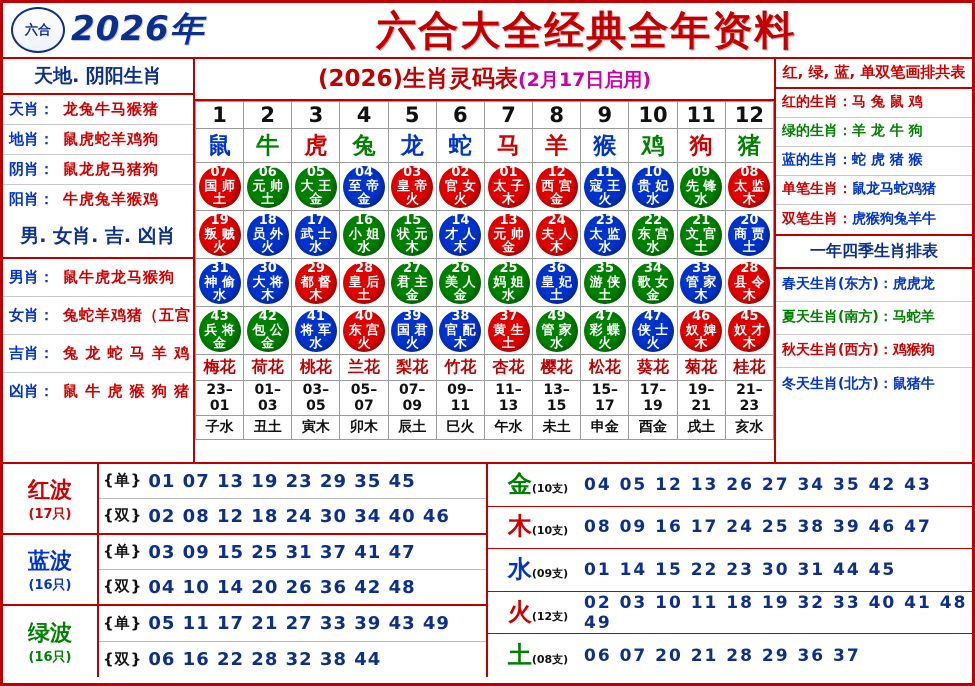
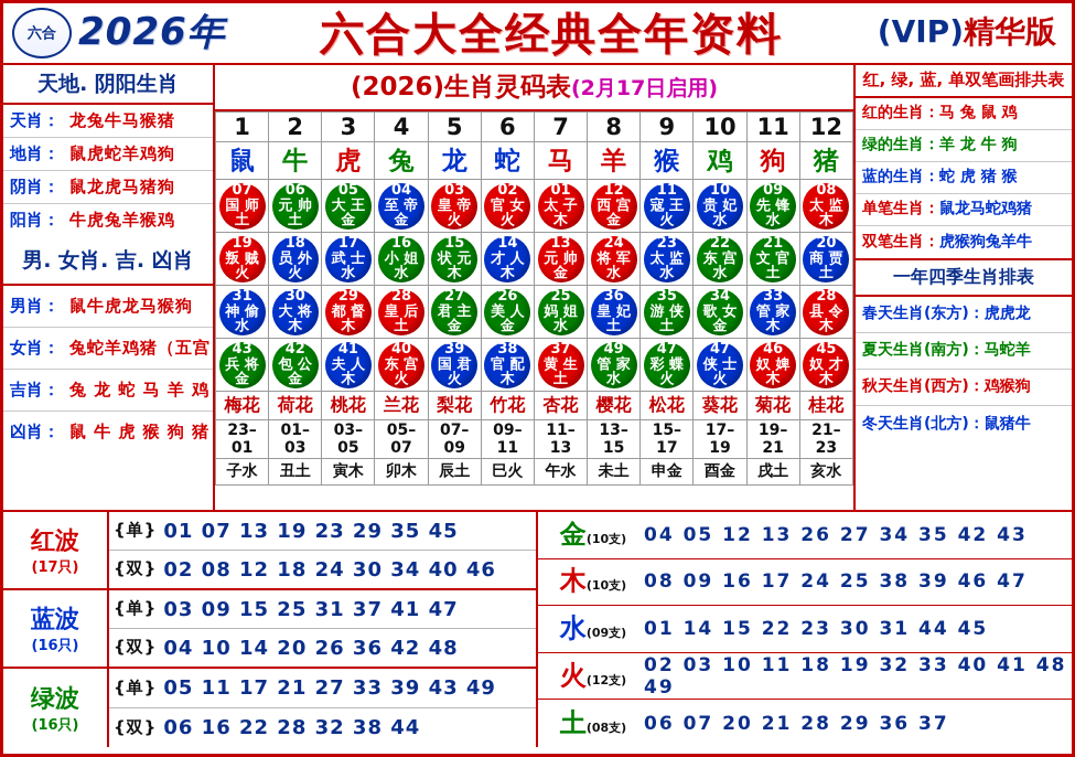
  六合
  2026年
  六合大全经典全年资料
+ (VIP)精华版
  天地. 阴阳生肖
  天肖：
  龙兔牛马猴猪
  地肖：
  鼠虎蛇羊鸡狗
  阴肖：
  鼠龙虎马猪狗
  阳肖：
  牛虎兔羊猴鸡
  男. 女肖. 吉. 凶肖
  男肖：
  鼠牛虎龙马猴狗
  女肖：
  兔蛇羊鸡猪（五宫
  吉肖：
  兔 龙 蛇 马 羊 鸡
  凶肖：
  鼠 牛 虎 猴 狗 猪
  (2026)生肖灵码表(2月17日启用)
  1	2	3	4	5	6	7	8	9	10	11	12
  鼠	牛	虎	兔	龙	蛇	马	羊	猴	鸡	狗	猪
  07国 师 土	06元 帅 土	05大 王 金	04至 帝 金	03皇 帝 火	02官 女 火	01太 子 木	12西 宫 金	11寇 王 火	10贵 妃 水	09先 锋 水	08太 监 木
- 19叛 贼 火	18员 外 火	17武 士 水	16小 姐 水	15状 元 木	14才 人 木	13元 帅 金	24夫 人 木	23太 监 水	22东 宫 水	21文 官 土	20商 贾 土
+ 19叛 贼 火	18员 外 火	17武 士 水	16小 姐 水	15状 元 木	14才 人 木	13元 帅 金	24将 军 水	23太 监 水	22东 宫 水	21文 官 土	20商 贾 土
  31神 偷 水	30大 将 木	29都 督 木	28皇 后 土	27君 主 金	26美 人 金	25妈 姐 水	36皇 妃 土	35游 侠 土	34歌 女 金	33管 家 木	28县 令 木
- 43兵 将 金	42包 公 金	41将 军 水	40东 宫 火	39国 君 火	38官 配 木	37黄 生 土	49管 家 水	47彩 蝶 火	47侠 士 火	46奴 婢 木	45奴 才 木
+ 43兵 将 金	42包 公 金	41夫 人 木	40东 宫 火	39国 君 火	38官 配 木	37黄 生 土	49管 家 水	47彩 蝶 火	47侠 士 火	46奴 婢 木	45奴 才 木
  梅花	荷花	桃花	兰花	梨花	竹花	杏花	樱花	松花	葵花	菊花	桂花
  23–01	01–03	03–05	05–07	07–09	09–11	11–13	13–15	15–17	17–19	19–21	21–23
  子水	丑土	寅木	卯木	辰土	巳火	午水	未土	申金	酉金	戌土	亥水
  红, 绿, 蓝, 单双笔画排共表
  红的生肖：
  马 兔 鼠 鸡
  绿的生肖：
  羊 龙 牛 狗
  蓝的生肖：
  蛇 虎 猪 猴
  单笔生肖：
  鼠龙马蛇鸡猪
  双笔生肖：
  虎猴狗兔羊牛
  一年四季生肖排表
  春天生肖(东方)：虎虎龙
  夏天生肖(南方)：马蛇羊
  秋天生肖(西方)：鸡猴狗
  冬天生肖(北方)：鼠猪牛
  红波
  (17只)
  {单}
  01 07 13 19 23 29 35 45
  {双}
  02 08 12 18 24 30 34 40 46
  蓝波
  (16只)
  {单}
  03 09 15 25 31 37 41 47
  {双}
  04 10 14 20 26 36 42 48
  绿波
  (16只)
  {单}
  05 11 17 21 27 33 39 43 49
  {双}
  06 16 22 28 32 38 44
  金(10支)
  04 05 12 13 26 27 34 35 42 43
  木(10支)
  08 09 16 17 24 25 38 39 46 47
  水(09支)
  01 14 15 22 23 30 31 44 45
  火(12支)
  02 03 10 11 18 19 32 33 40 41 48 49
  土(08支)
  06 07 20 21 28 29 36 37
